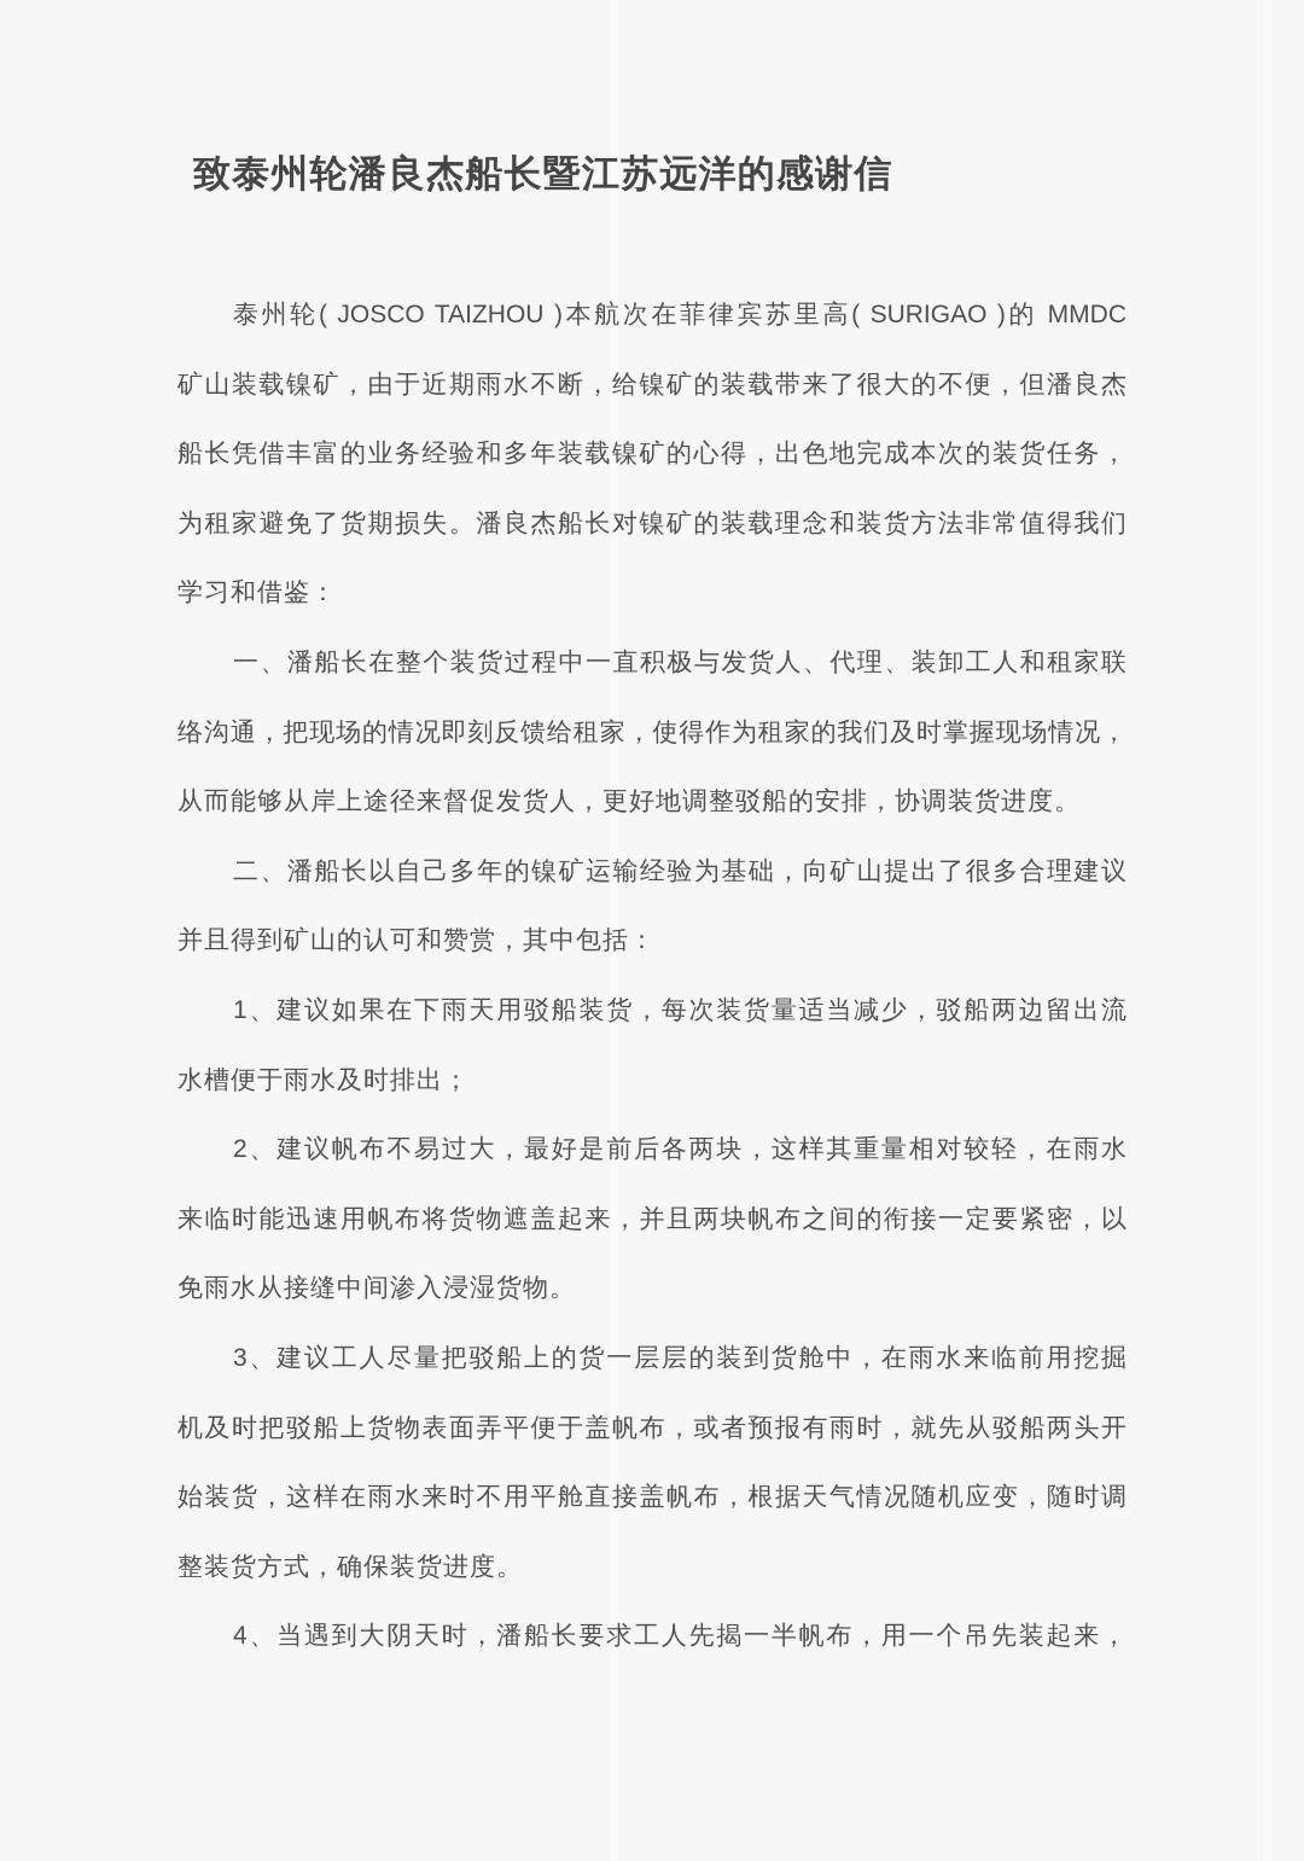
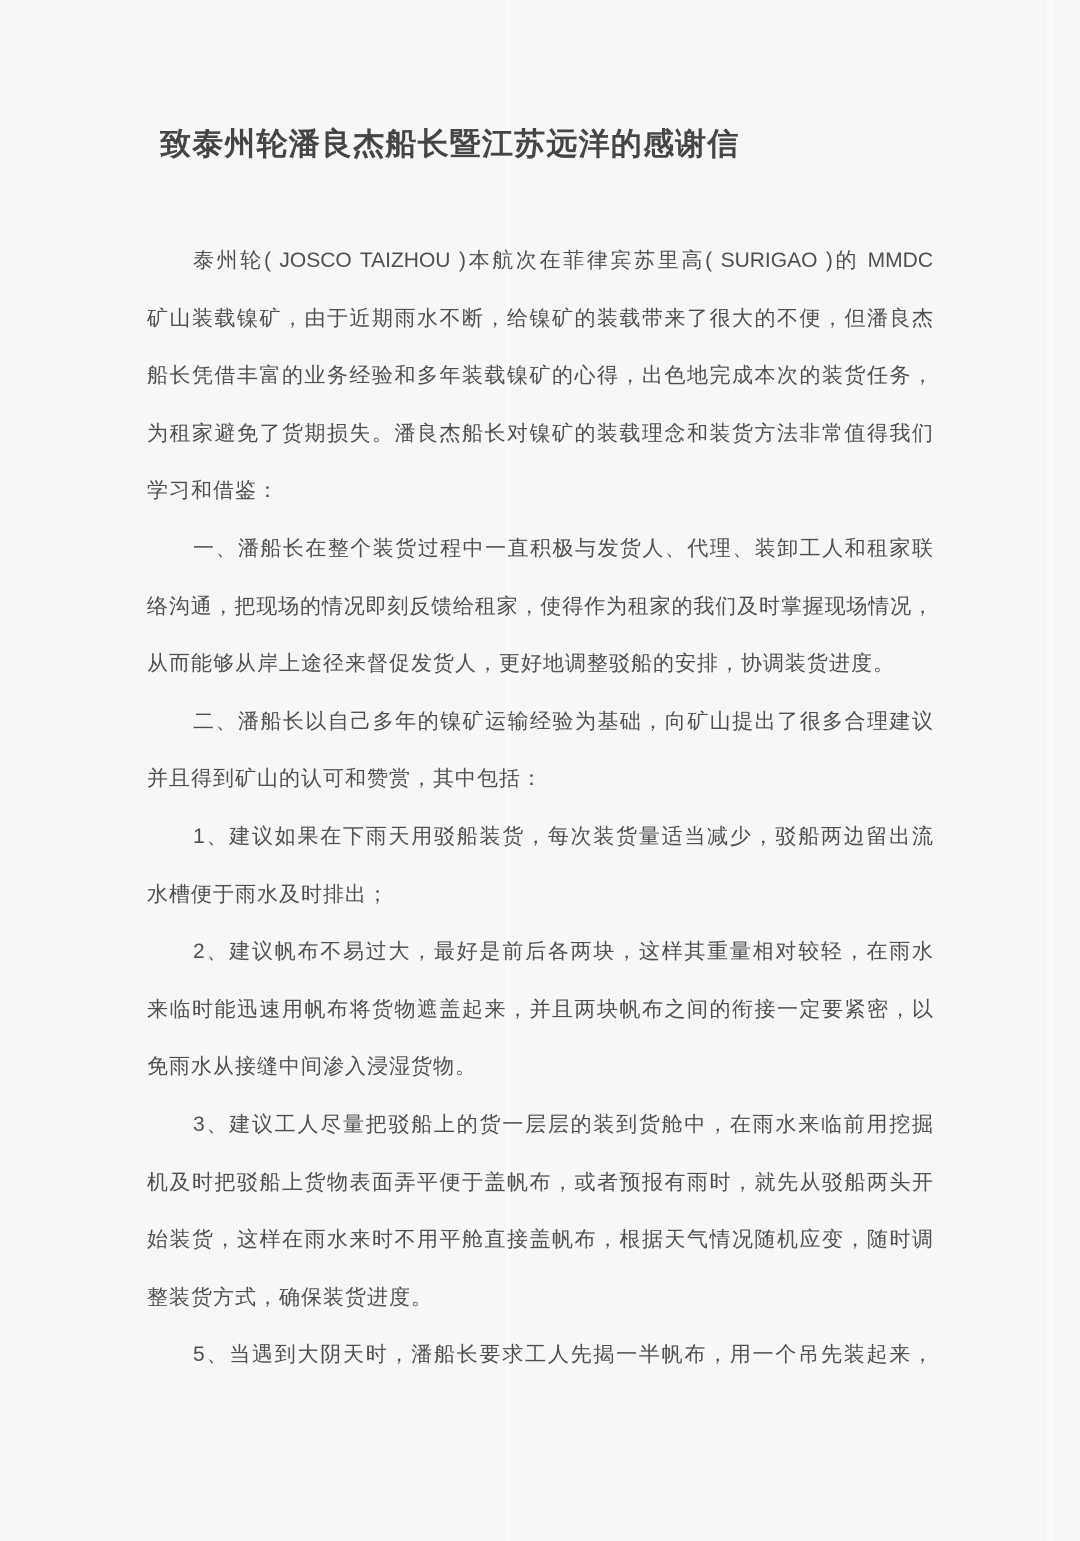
  致泰州轮潘良杰船长暨江苏远洋的感谢信
  泰州轮( JOSCO TAIZHOU )本航次在菲律宾苏里高( SURIGAO )的 MMDC
  矿山装载镍矿，由于近期雨水不断，给镍矿的装载带来了很大的不便，但潘良杰
  船长凭借丰富的业务经验和多年装载镍矿的心得，出色地完成本次的装货任务，
  为租家避免了货期损失。潘良杰船长对镍矿的装载理念和装货方法非常值得我们
  学习和借鉴：
  一、潘船长在整个装货过程中一直积极与发货人、代理、装卸工人和租家联
  络沟通，把现场的情况即刻反馈给租家，使得作为租家的我们及时掌握现场情况，
  从而能够从岸上途径来督促发货人，更好地调整驳船的安排，协调装货进度。
  二、潘船长以自己多年的镍矿运输经验为基础，向矿山提出了很多合理建议
  并且得到矿山的认可和赞赏，其中包括：
  1、建议如果在下雨天用驳船装货，每次装货量适当减少，驳船两边留出流
  水槽便于雨水及时排出；
  2、建议帆布不易过大，最好是前后各两块，这样其重量相对较轻，在雨水
  来临时能迅速用帆布将货物遮盖起来，并且两块帆布之间的衔接一定要紧密，以
  免雨水从接缝中间渗入浸湿货物。
  3、建议工人尽量把驳船上的货一层层的装到货舱中，在雨水来临前用挖掘
  机及时把驳船上货物表面弄平便于盖帆布，或者预报有雨时，就先从驳船两头开
  始装货，这样在雨水来时不用平舱直接盖帆布，根据天气情况随机应变，随时调
  整装货方式，确保装货进度。
- 4、当遇到大阴天时，潘船长要求工人先揭一半帆布，用一个吊先装起来，
+ 5、当遇到大阴天时，潘船长要求工人先揭一半帆布，用一个吊先装起来，
